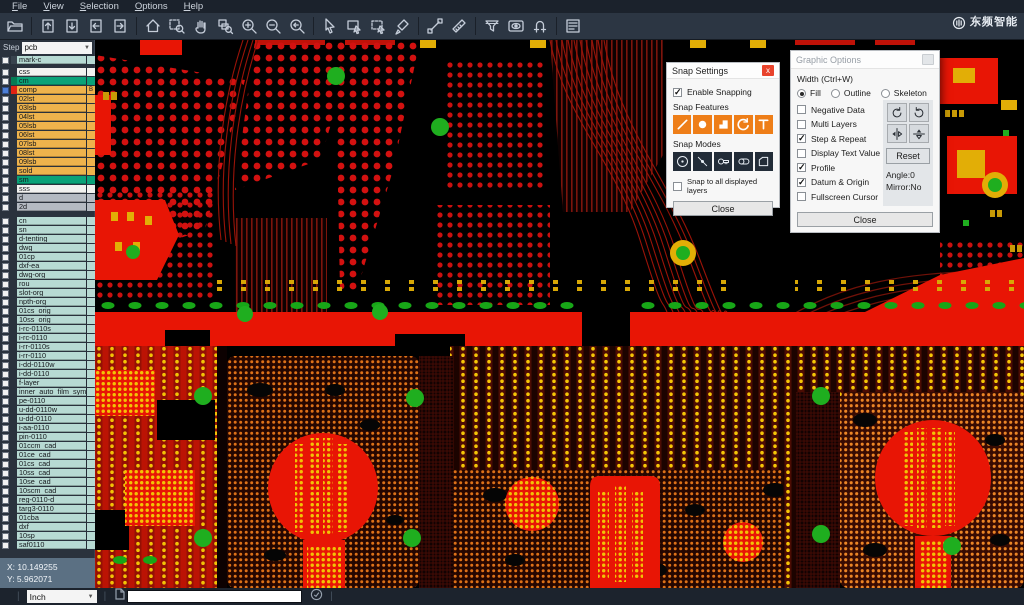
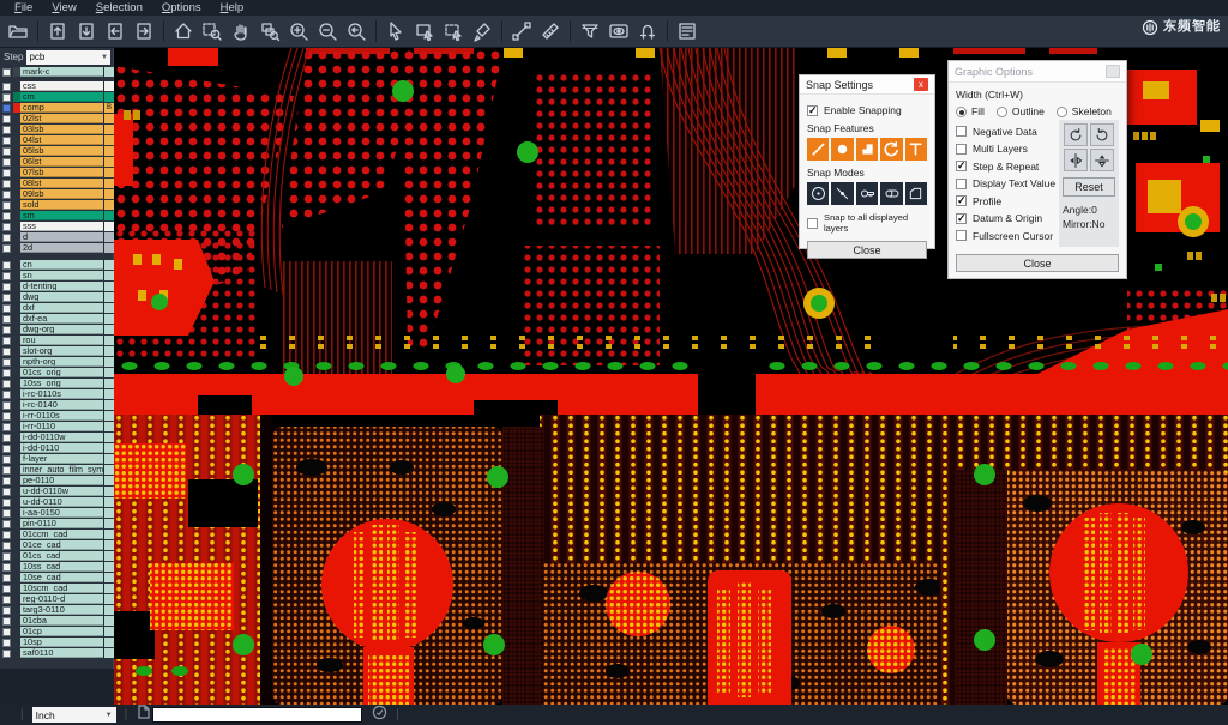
  File
  View
  Selection
  Options
  Help
  东频智能
  Step
  pcb
  mark-c
  css
  cm
  comp
  02lst
  03lsb
  04lst
  05lsb
  06lst
  07lsb
  08lst
  09lsb
  sold
  sm
  sss
  d
  2d
  cn
  sn
  d-tenting
  dwg
- 01cp
+ dxf
  dxf-ea
  dwg-org
  rou
  slot-org
  npth-org
  01cs_orig
  10ss_orig
  i-rc-0110s
- i-rc-0110
+ i-rc-0140
  i-rr-0110s
  i-rr-0110
  i-dd-0110w
  i-dd-0110
  f-layer
  inner_auto_film_sym
  pe-0110
  u-dd-0110w
  u-dd-0110
- i-aa-0110
+ i-aa-0150
  pin-0110
  01ccm_cad
  01ce_cad
  01cs_cad
  10ss_cad
  10se_cad
  10scm_cad
  reg-0110-d
  targ3-0110
  01cba
- dxf
+ 01cp
  10sp
  saf0110
- X: 10.149255
- Y: 5.962071
  |
  Inch
  |
  |
  Snap Settings
  x
  Enable Snapping
  Snap Features
  Snap Modes
  Snap to all displayed layers
  Close
  Graphic Options
  Width (Ctrl+W)
  Fill
  Outline
  Skeleton
  Negative Data
  Multi Layers
  Step & Repeat
  Display Text Value
  Profile
  Datum & Origin
  Fullscreen Cursor
  Reset
  Angle:0
  Mirror:No
  Close
